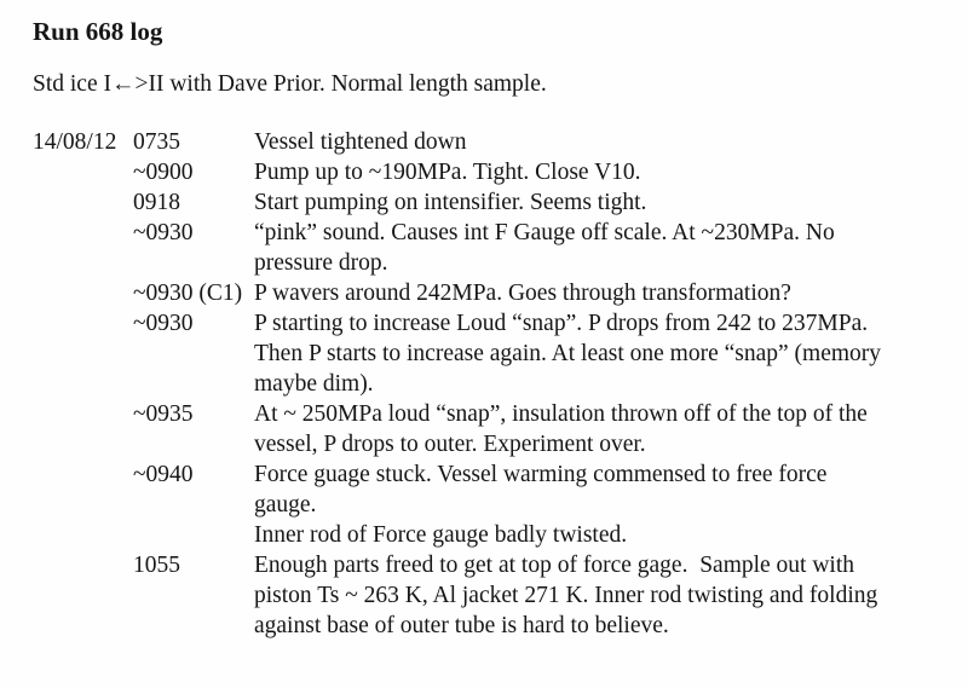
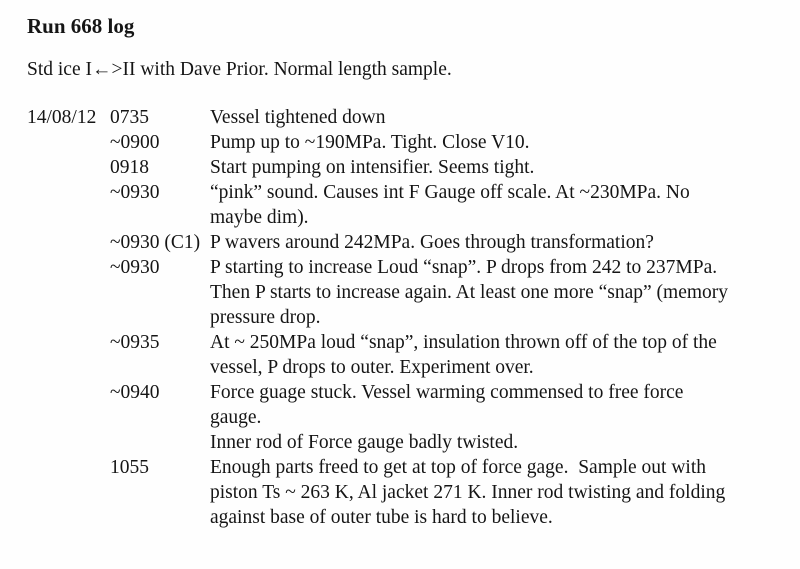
  Run 668 log
  Std ice I←>II with Dave Prior. Normal length sample.
  14/08/12
  0735
  Vessel tightened down
  ~0900
  Pump up to ~190MPa. Tight. Close V10.
  0918
  Start pumping on intensifier. Seems tight.
  ~0930
  “pink” sound. Causes int F Gauge off scale. At ~230MPa. No
- pressure drop.
+ maybe dim).
  ~0930 (C1)
  P wavers around 242MPa. Goes through transformation?
  ~0930
  P starting to increase Loud “snap”. P drops from 242 to 237MPa.
  Then P starts to increase again. At least one more “snap” (memory
- maybe dim).
+ pressure drop.
  ~0935
  At ~ 250MPa loud “snap”, insulation thrown off of the top of the
  vessel, P drops to outer. Experiment over.
  ~0940
  Force guage stuck. Vessel warming commensed to free force
  gauge.
  Inner rod of Force gauge badly twisted.
  1055
  Enough parts freed to get at top of force gage. Sample out with
  piston Ts ~ 263 K, Al jacket 271 K. Inner rod twisting and folding
  against base of outer tube is hard to believe.
